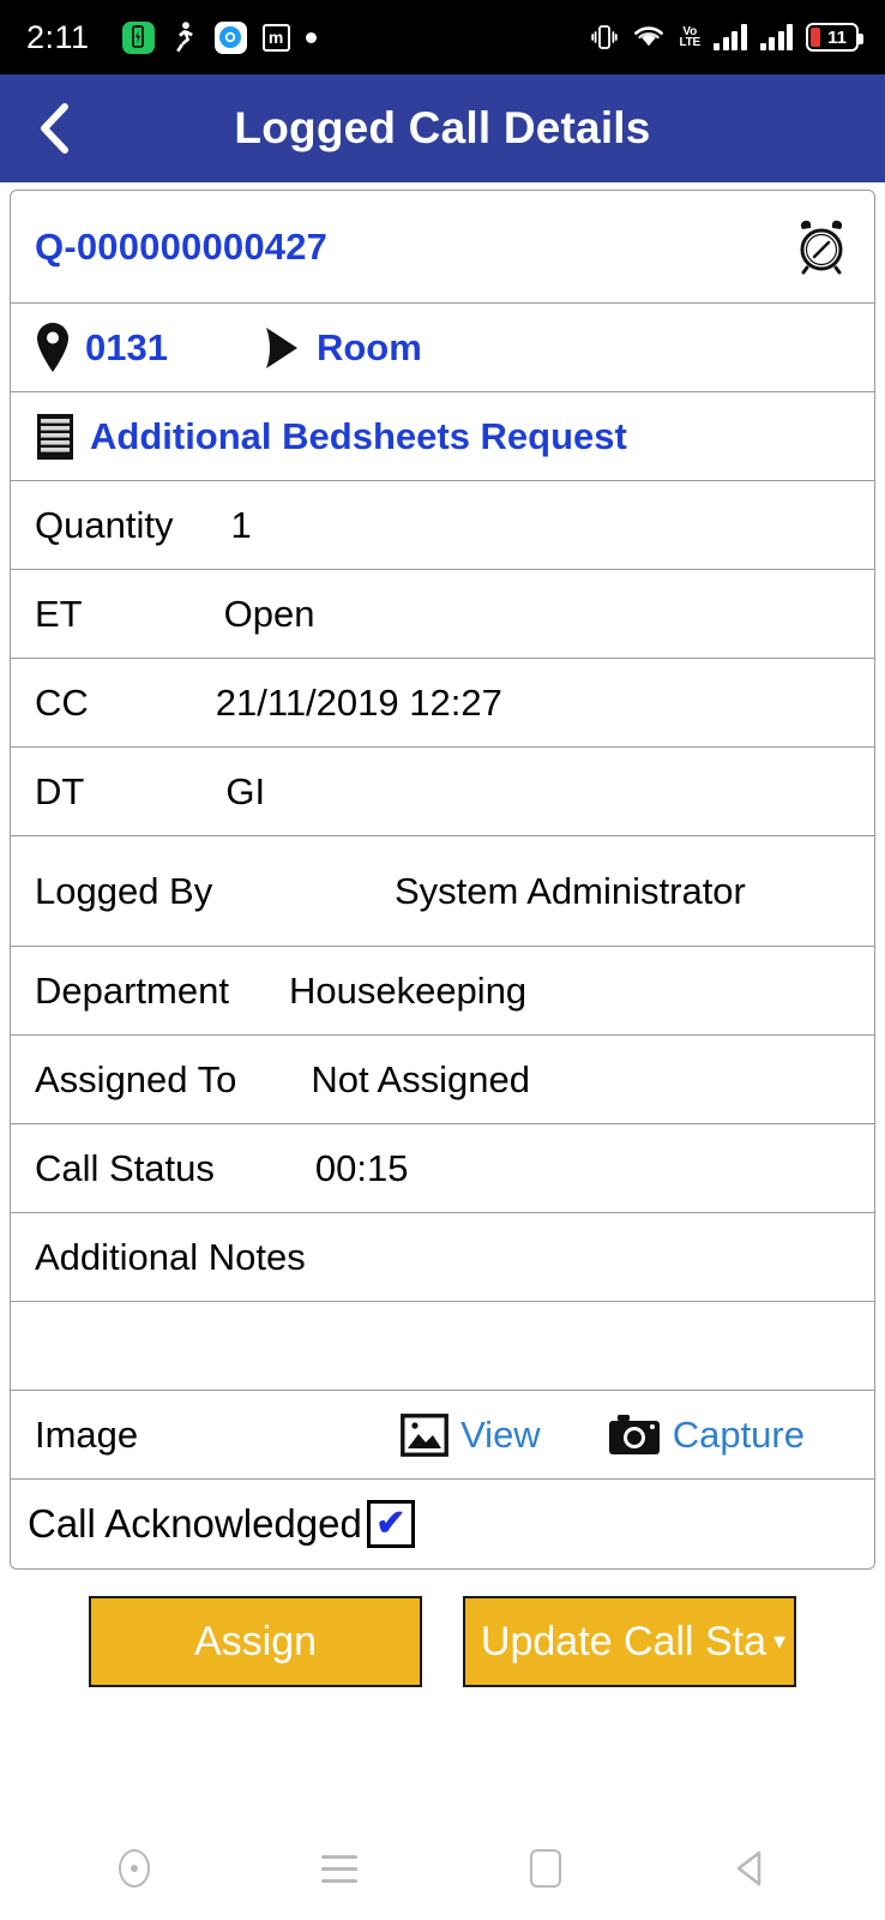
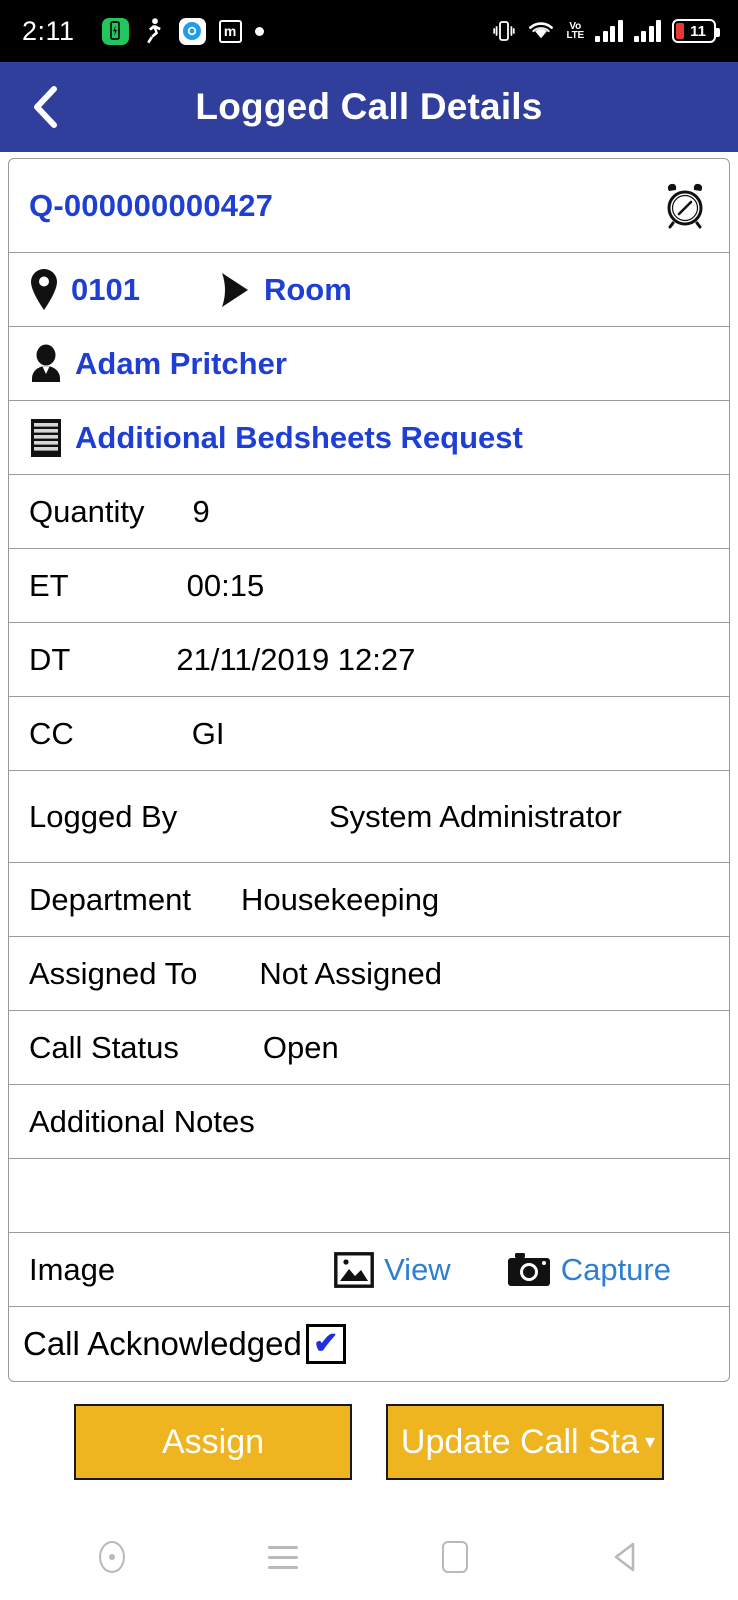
  2:11
  m
  Vo
  LTE
  11
  Logged Call Details
  Q-000000000427
- 0131
+ 0101
  Room
+ Adam Pritcher
  Additional Bedsheets Request
  Quantity
- 1
+ 9
  ET
- Open
+ 00:15
- CC
+ DT
  21/11/2019 12:27
- DT
+ CC
  GI
  Logged By
  System Administrator
  Department
  Housekeeping
  Assigned To
  Not Assigned
  Call Status
- 00:15
+ Open
  Additional Notes
  Image
  View
  Capture
  Call Acknowledged
  ✔
  Assign
  Update Call Sta
  ▾
